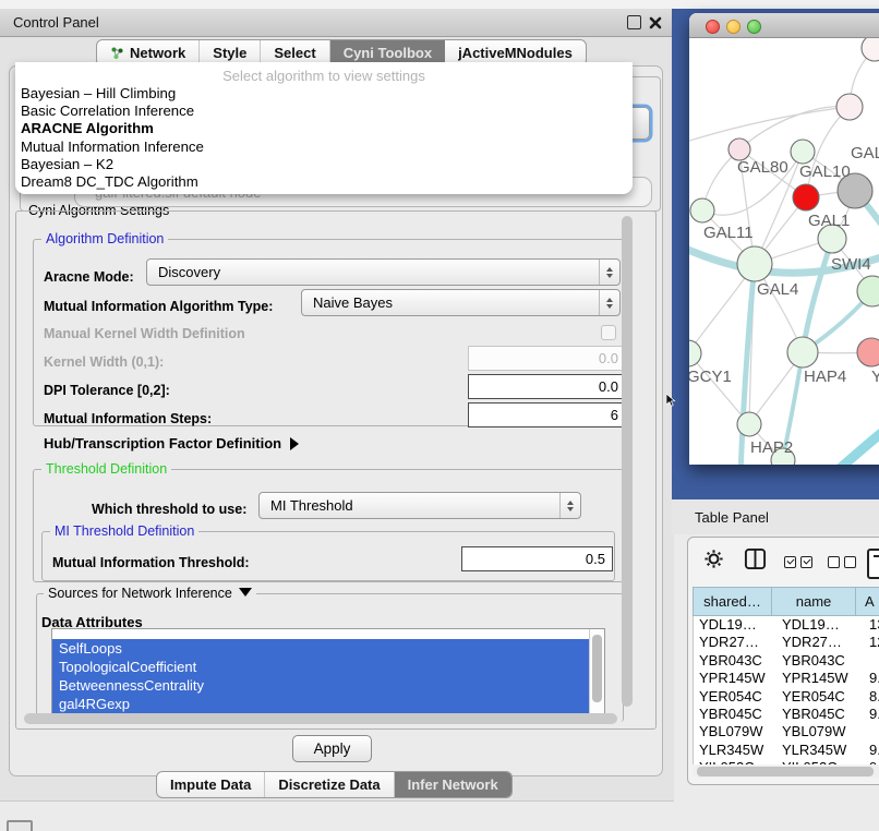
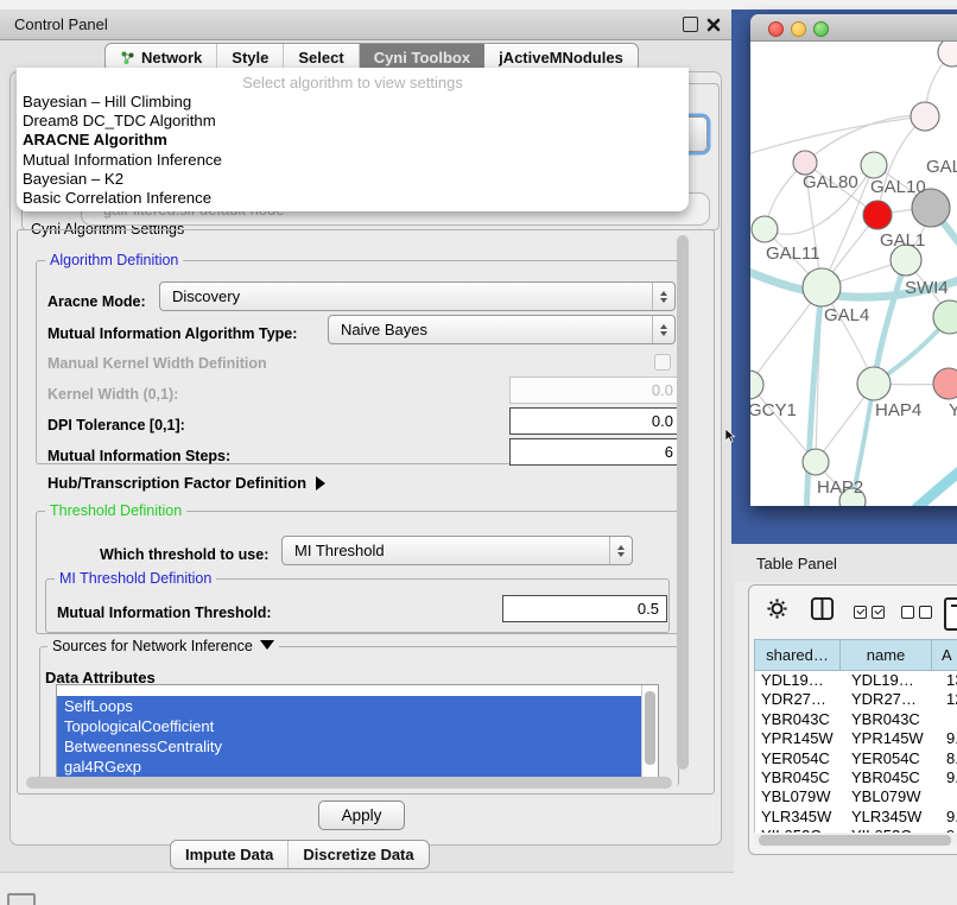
  Control Panel
  Network
  Style
  Select
  Cyni Toolbox
  jActiveMNodules
  Select algorithm to view settings
  Bayesian – Hill Climbing
- Basic Correlation Inference
+ Dream8 DC_TDC Algorithm
  ARACNE Algorithm
  Mutual Information Inference
  Bayesian – K2
- Dream8 DC_TDC Algorithm
+ Basic Correlation Inference
  Cyni Algorithm Settings
  Algorithm Definition
  Aracne Mode:
  Discovery
  Mutual Information Algorithm Type:
  Naive Bayes
  Manual Kernel Width Definition
  Kernel Width (0,1):
  0.0
- DPI Tolerance [0,2]:
+ DPI Tolerance [0,1]:
  0.0
  Mutual Information Steps:
  6
  Hub/Transcription Factor Definition
  Threshold Definition
  Which threshold to use:
  MI Threshold
  MI Threshold Definition
  Mutual Information Threshold:
  0.5
  Sources for Network Inference
  Data Attributes
  SelfLoops
  TopologicalCoefficient
  BetweennessCentrality
  gal4RGexp
  Apply
  Impute Data
  Discretize Data
- Infer Network
  GAL80
  GAL10
  GAL11
  GAL1
  SWI4
  GAL4
  GCY1
  HAP4
  Y
  HAP2
  Table Panel
  shared…
  name
  A
  YDL19…
  YDL19…
  YDR27…
  YDR27…
  YBR043C
  YBR043C
  YPR145W
  YPR145W
  YER054C
  YER054C
  YBR045C
  YBR045C
  YBL079W
  YBL079W
  YLR345W
  YLR345W
